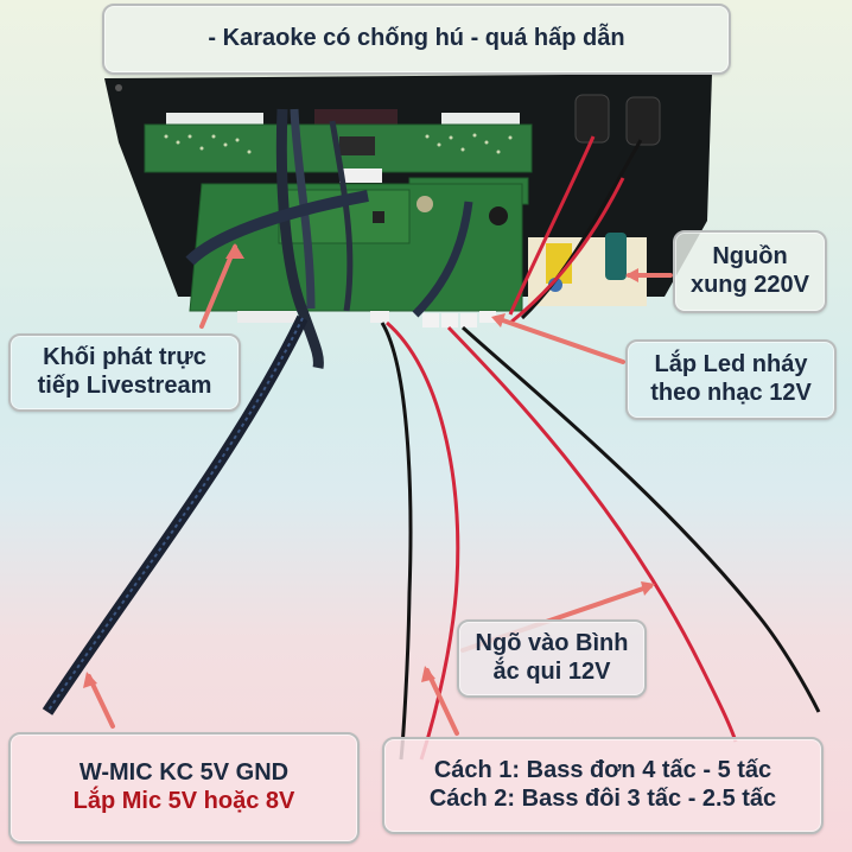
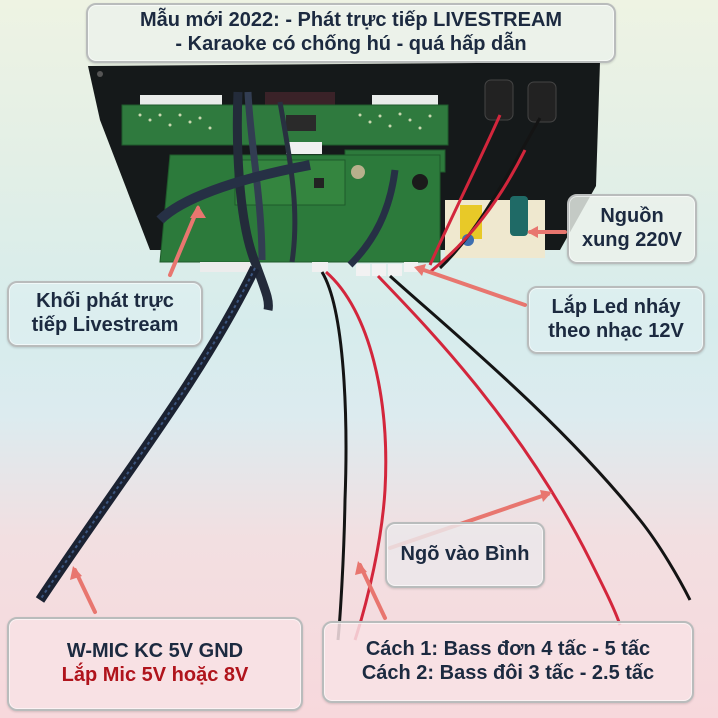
+ Mẫu mới 2022: - Phát trực tiếp LIVESTREAM
  - Karaoke có chống hú - quá hấp dẫn
  Nguồn
  xung 220V
  Khối phát trực
  tiếp Livestream
  Lắp Led nháy
  theo nhạc 12V
  Ngõ vào Bình
- ắc qui 12V
  W-MIC KC 5V GND
  Lắp Mic 5V hoặc 8V
  Cách 1: Bass đơn 4 tấc - 5 tấc
  Cách 2: Bass đôi 3 tấc - 2.5 tấc
